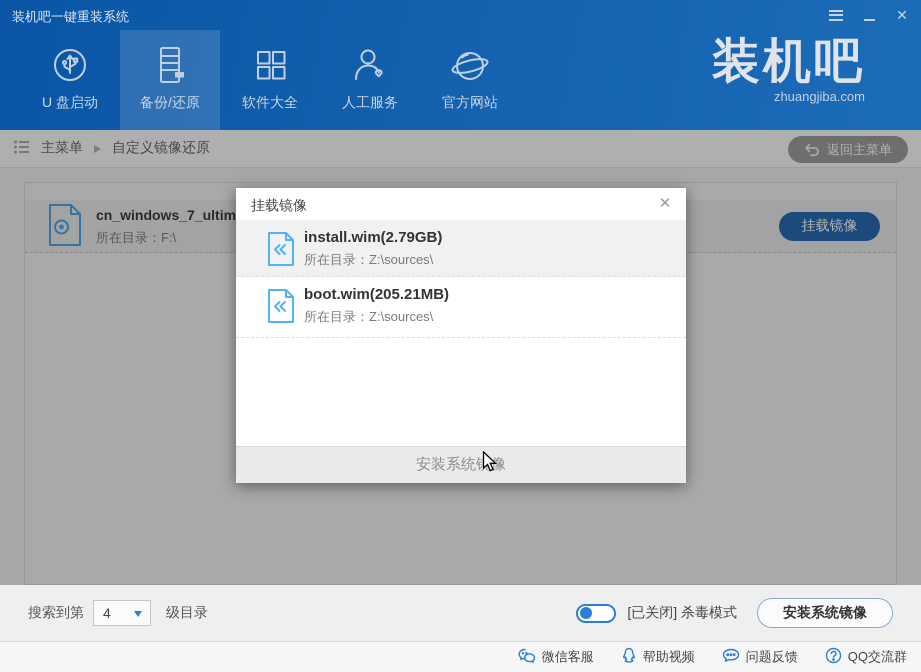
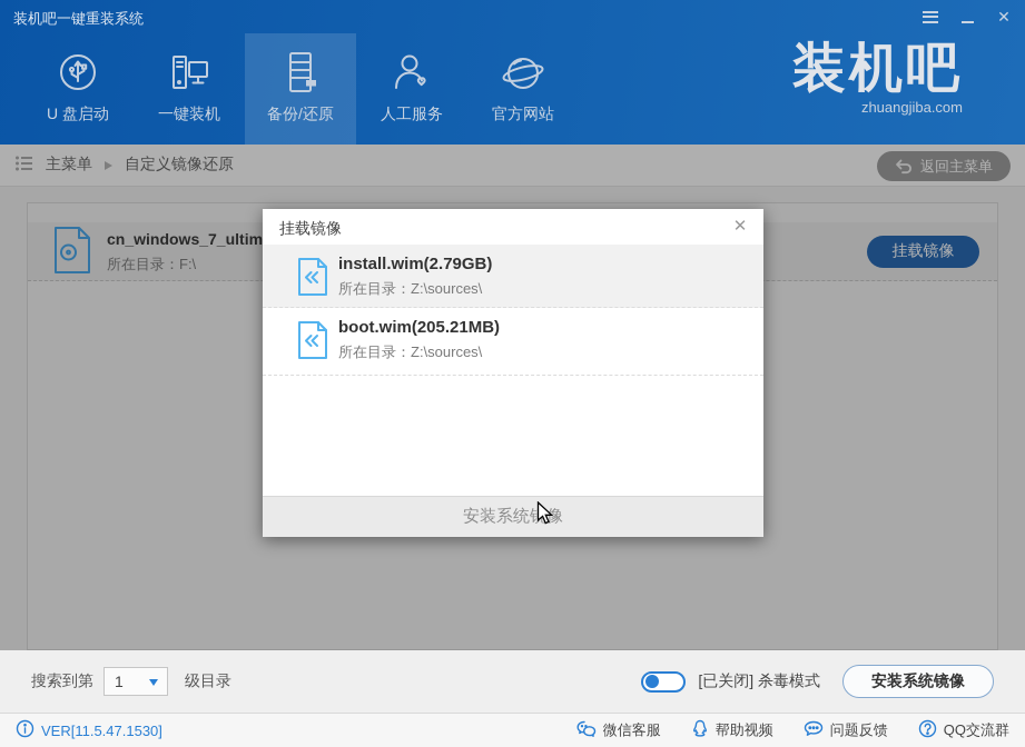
  装机吧一键重装系统
  ✕
  U 盘启动
+ 一键装机
  备份/还原
- 软件大全
  人工服务
  官方网站
  装机吧
  zhuangjiba.com
  主菜单
  自定义镜像还原
  返回主菜单
  cn_windows_7_ultim
  所在目录：F:\
  挂载镜像
  挂载镜像
  ✕
  install.wim(2.79GB)
  所在目录：Z:\sources\
  boot.wim(205.21MB)
  所在目录：Z:\sources\
  安装系统像
  搜索到第
- 4
+ 1
  级目录
  [已关闭] 杀毒模式
  安装系统镜像
+ VER[11.5.47.1530]
  微信客服
  帮助视频
  问题反馈
  QQ交流群
